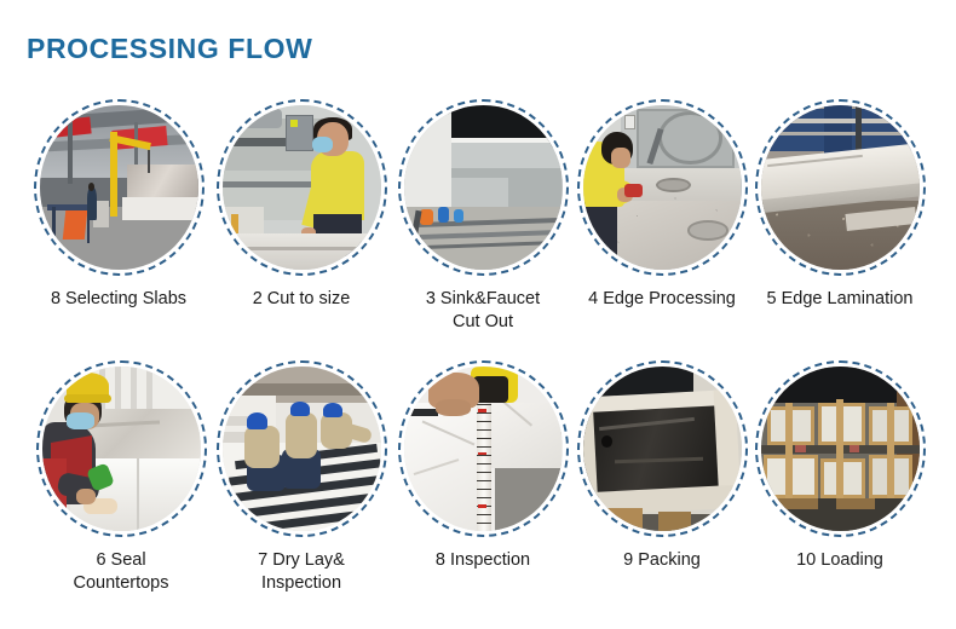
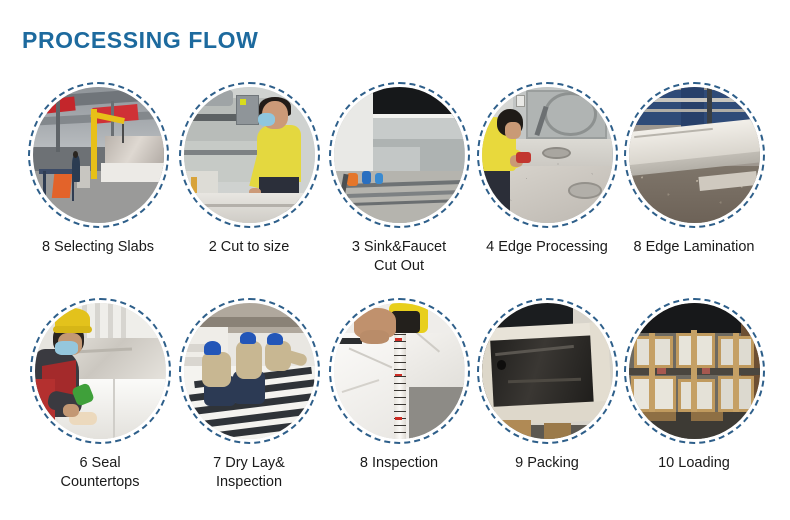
  PROCESSING FLOW
  8 Selecting Slabs
  2 Cut to size
  3 Sink&Faucet
  Cut Out
  4 Edge Processing
- 5 Edge Lamination
+ 8 Edge Lamination
  6 Seal
  Countertops
  7 Dry Lay&
  Inspection
  8 Inspection
  9 Packing
  10 Loading
